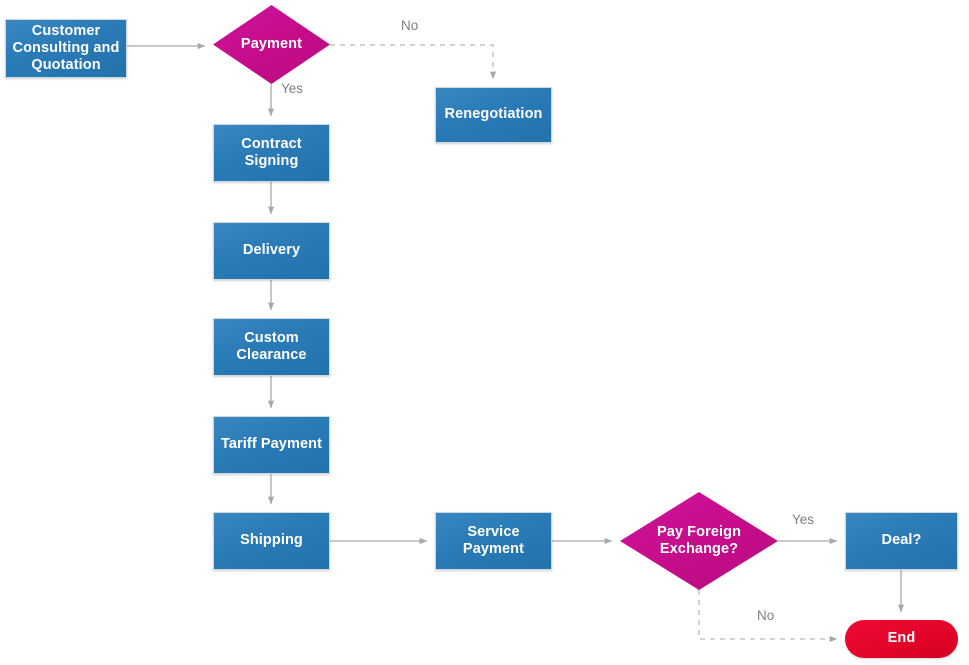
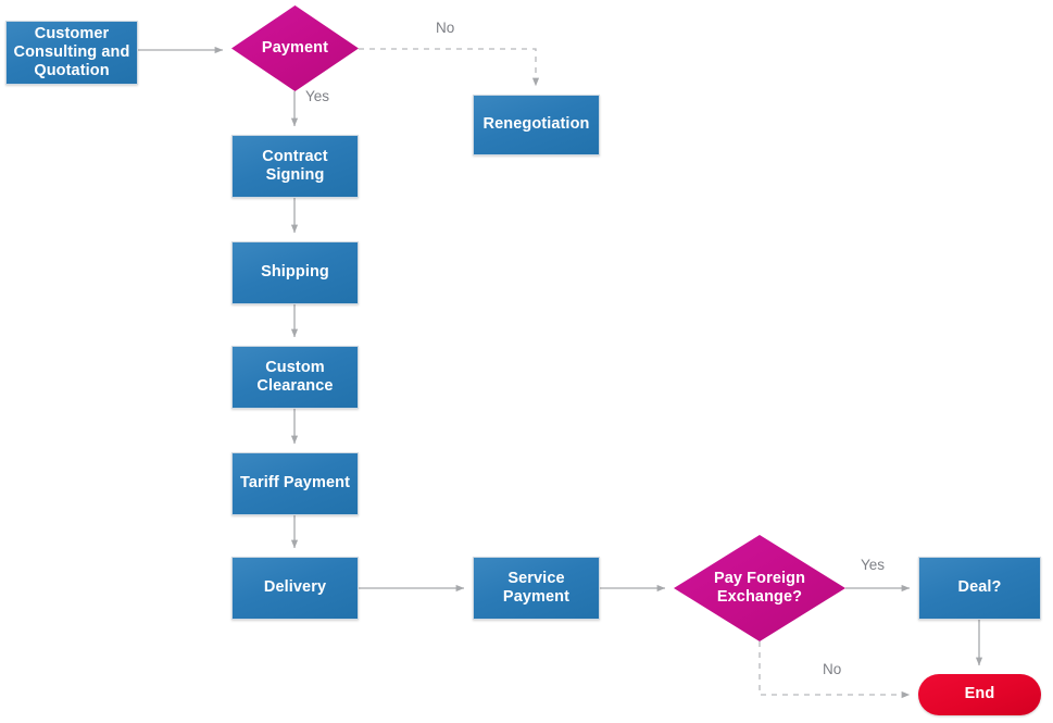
  Customer Consulting and Quotation
  Payment
  Renegotiation
  Contract Signing
- Delivery
+ Shipping
  Custom Clearance
  Tariff Payment
- Shipping
+ Delivery
  Service Payment
  Pay Foreign Exchange?
  Deal?
  End
  No
  Yes
  Yes
  No
